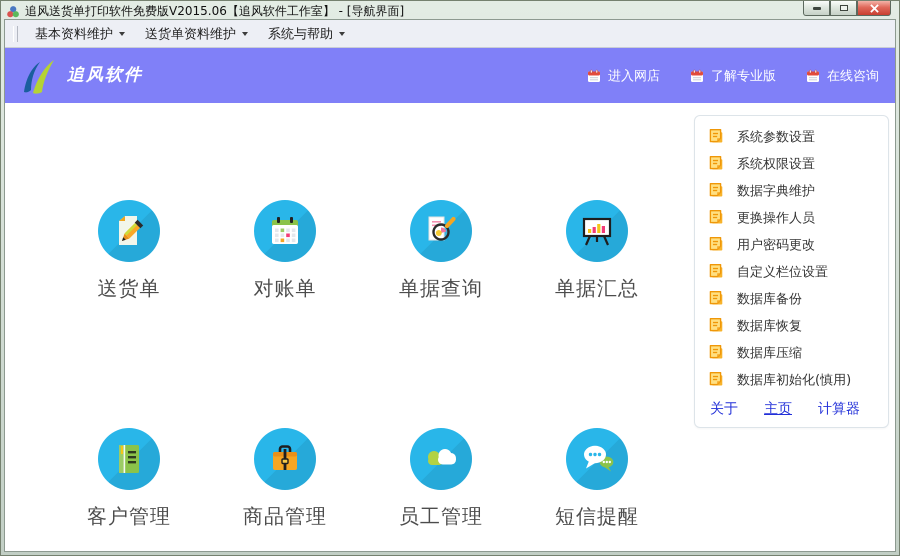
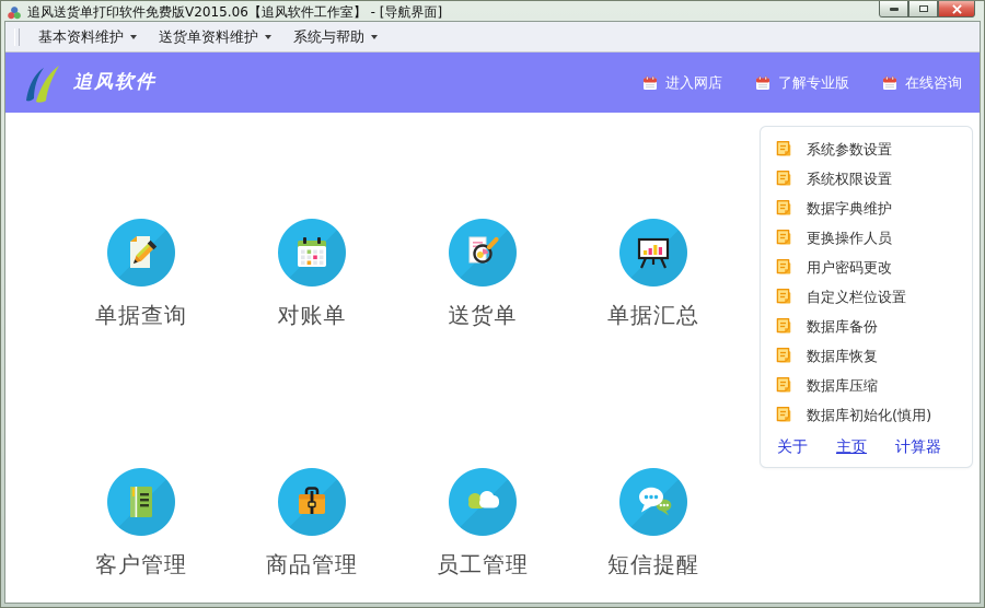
  追风送货单打印软件免费版V2015.06【追风软件工作室】 - [导航界面]
  基本资料维护
  送货单资料维护
  系统与帮助
  追风软件
  进入网店
  了解专业版
  在线咨询
- 送货单
+ 单据查询
  对账单
- 单据查询
+ 送货单
  单据汇总
  客户管理
  商品管理
  员工管理
  短信提醒
  系统参数设置
  系统权限设置
  数据字典维护
  更换操作人员
  用户密码更改
  自定义栏位设置
  数据库备份
  数据库恢复
  数据库压缩
  数据库初始化(慎用)
  关于
  主页
  计算器
